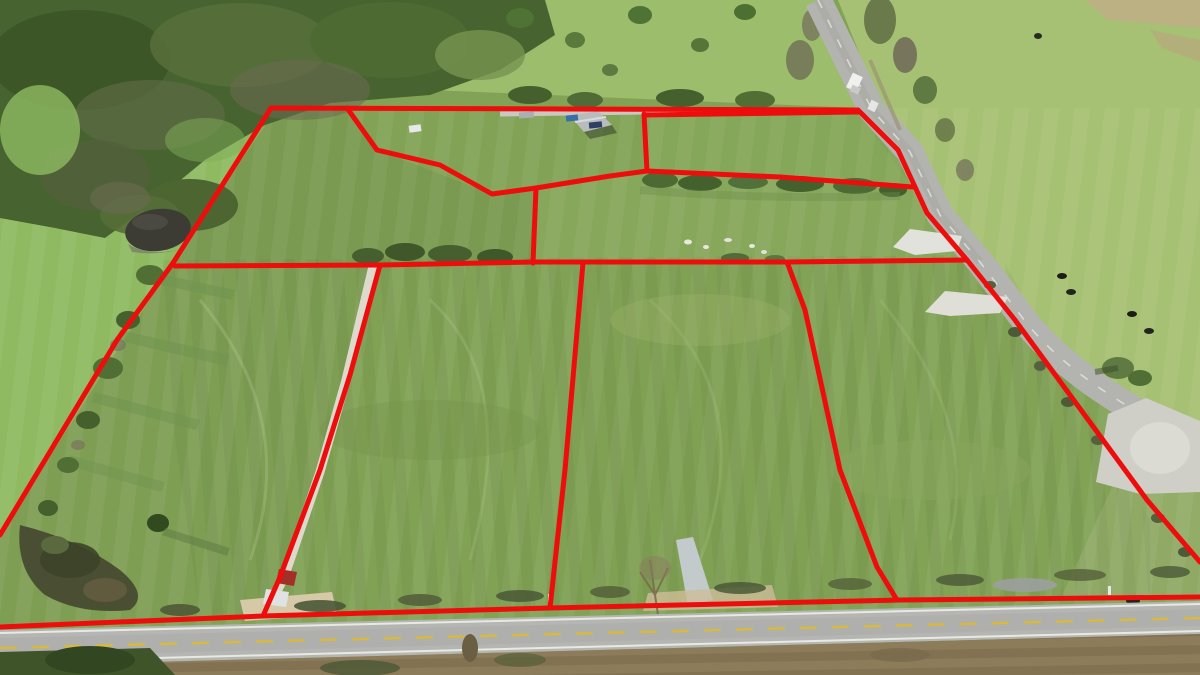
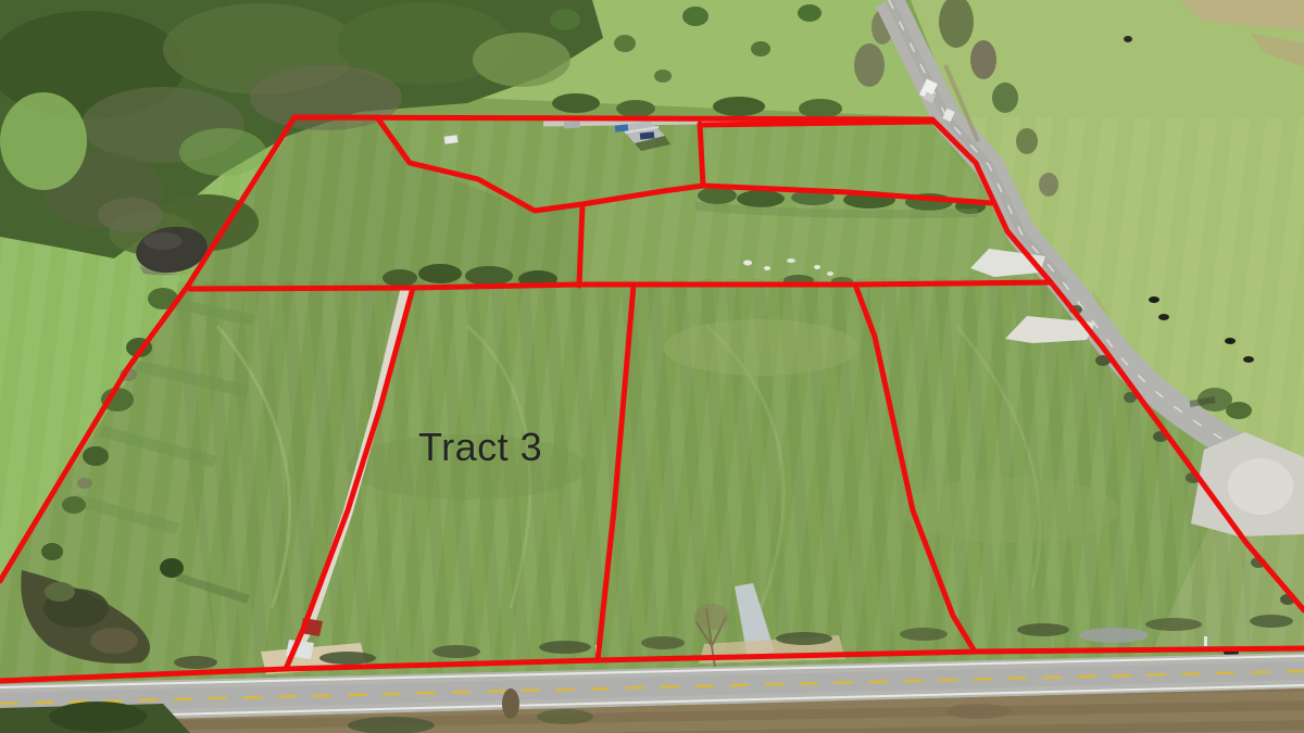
+ Tract 3
